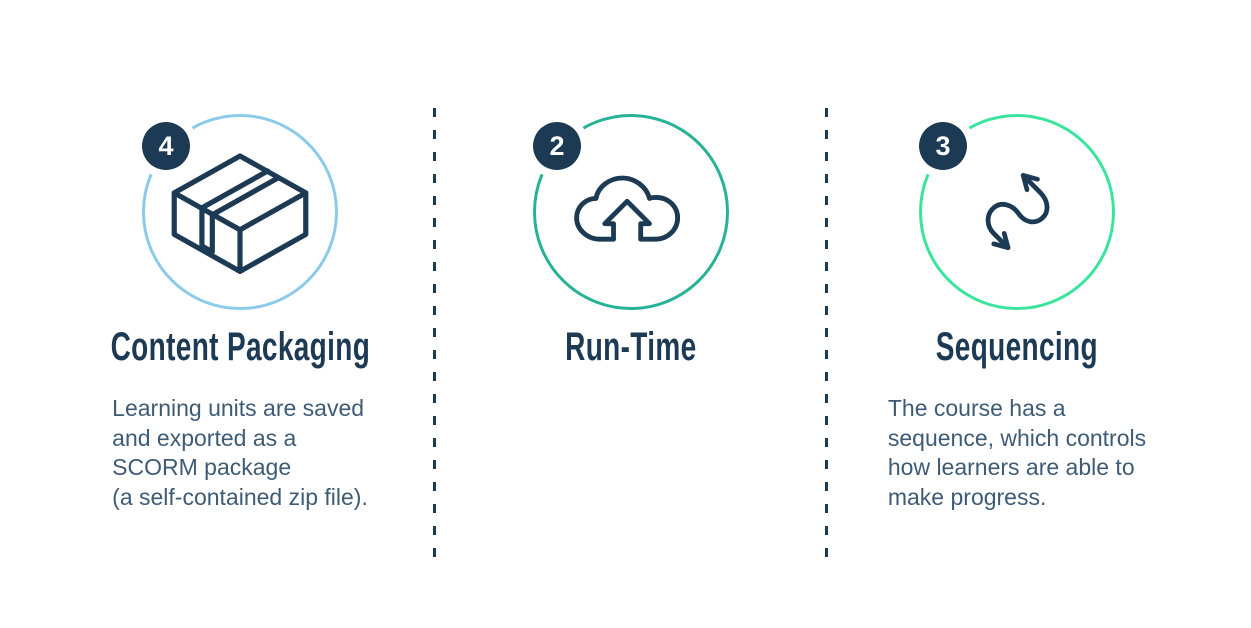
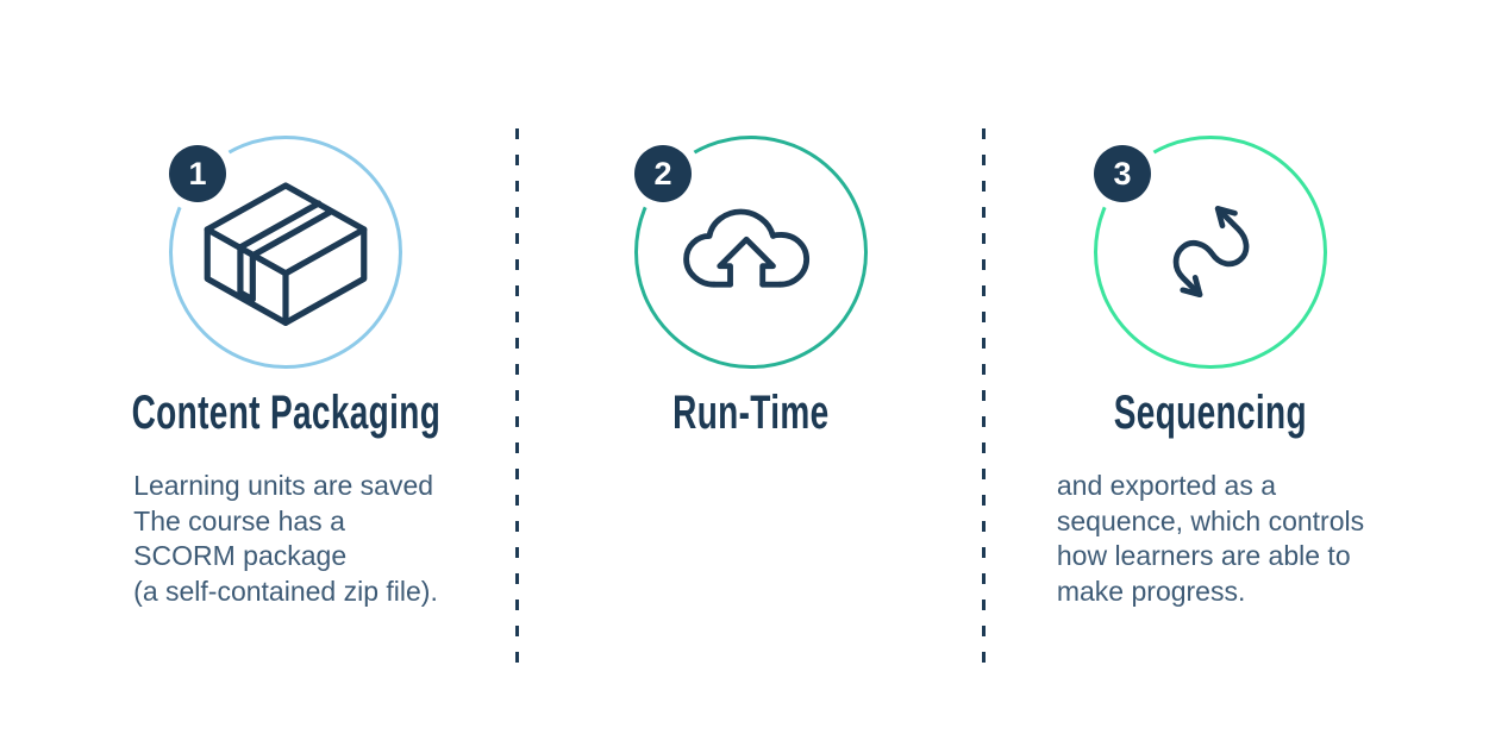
- 4
+ 1
  Content Packaging
  Learning units are saved
- and exported as a
+ The course has a
  SCORM package
  (a self-contained zip file).
  2
  Run-Time
  3
  Sequencing
- The course has a
+ and exported as a
  sequence, which controls
  how learners are able to
  make progress.
